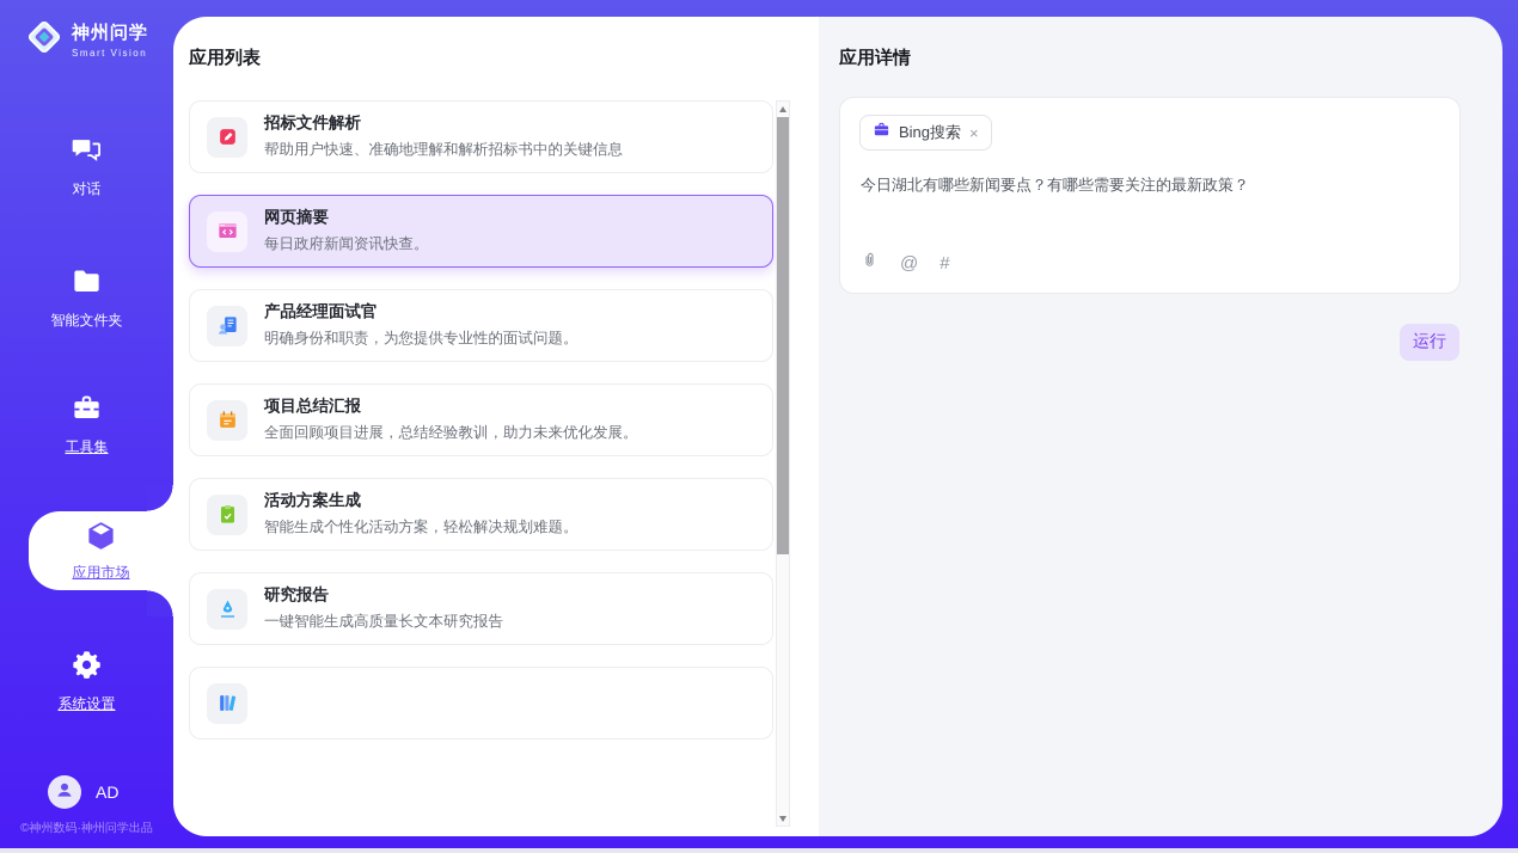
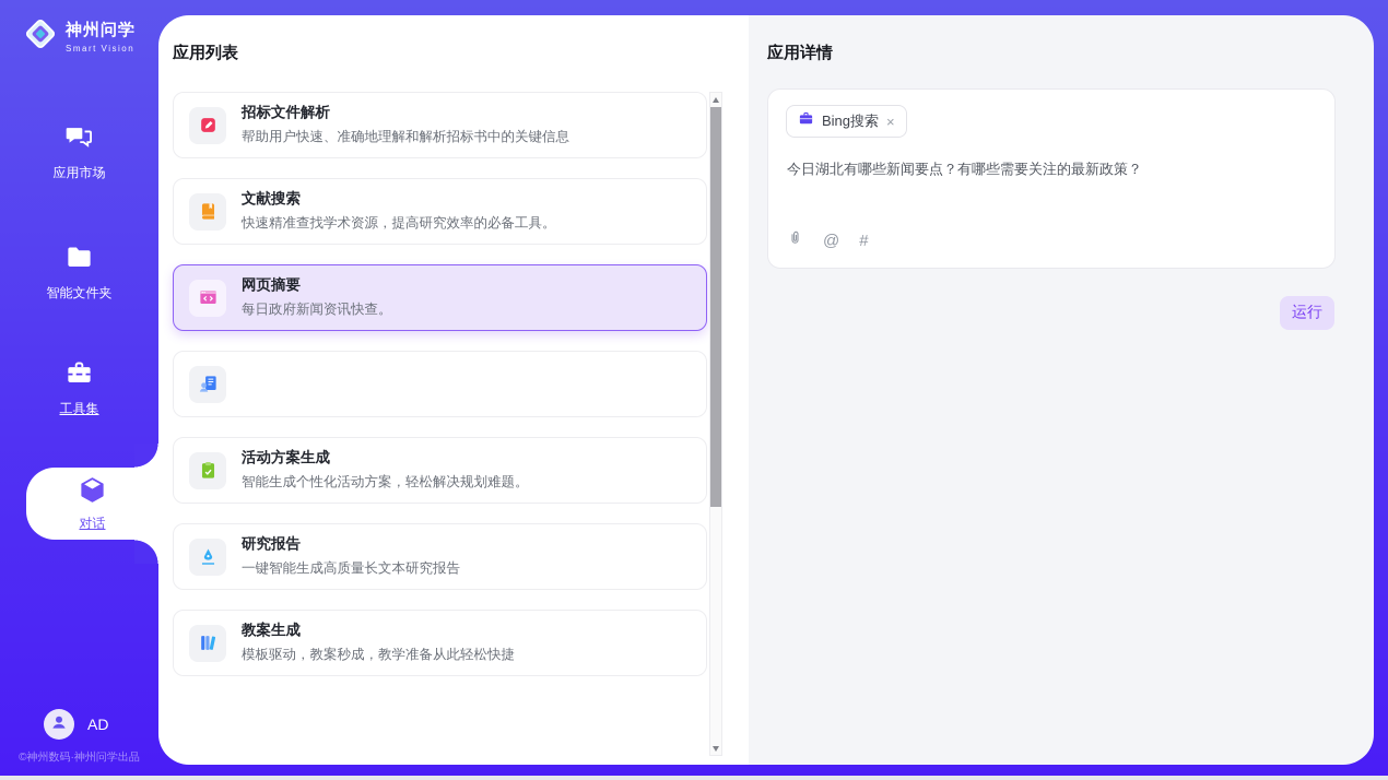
  神州问学
  Smart Vision
- 对话
+ 应用市场
  智能文件夹
  工具集
- 应用市场
+ 对话
- 系统设置
  AD
  ©神州数码·神州问学出品
  应用列表
  招标文件解析
  帮助用户快速、准确地理解和解析招标书中的关键信息
+ 文献搜索
+ 快速精准查找学术资源，提高研究效率的必备工具。
  网页摘要
  每日政府新闻资讯快查。
- 产品经理面试官
- 明确身份和职责，为您提供专业性的面试问题。
- 项目总结汇报
- 全面回顾项目进展，总结经验教训，助力未来优化发展。
  活动方案生成
  智能生成个性化活动方案，轻松解决规划难题。
  研究报告
  一键智能生成高质量长文本研究报告
+ 教案生成
+ 模板驱动，教案秒成，教学准备从此轻松快捷
  应用详情
  Bing搜索
  ×
  今日湖北有哪些新闻要点？有哪些需要关注的最新政策？
  @
  #
  运行
